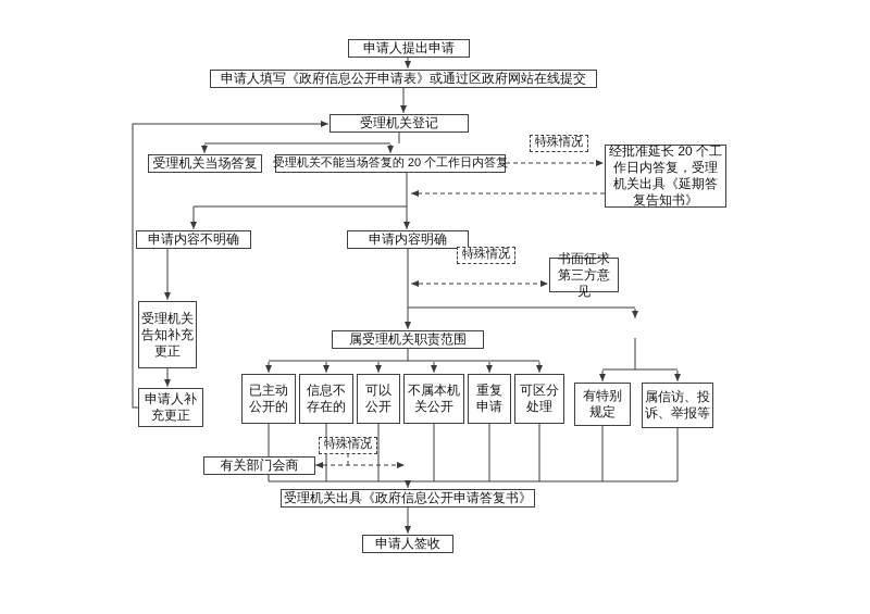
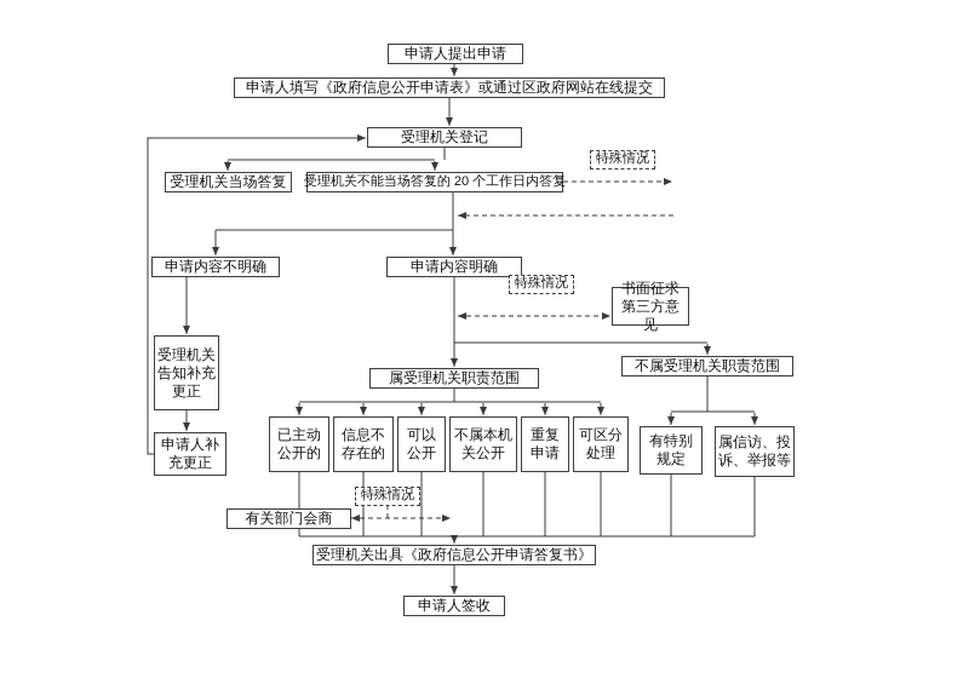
  申请人提出申请
  申请人填写《政府信息公开申请表》或通过区政府网站在线提交
  受理机关登记
  受理机关当场答复
  受理机关不能当场答复的 20 个工作日内答复
  特殊情况
- 经批准延长 20 个工作日内答复，受理机关出具《延期答复告知书》
  申请内容不明确
  申请内容明确
  特殊情况
  书面征求第三方意见
  受理机关告知补充更正
  属受理机关职责范围
+ 不属受理机关职责范围
  申请人补充更正
  已主动公开的
  信息不存在的
  可以公开
  不属本机关公开
  重复申请
  可区分处理
  有特别规定
  属信访、投诉、举报等
  特殊情况
  有关部门会商
  受理机关出具《政府信息公开申请答复书》
  申请人签收
